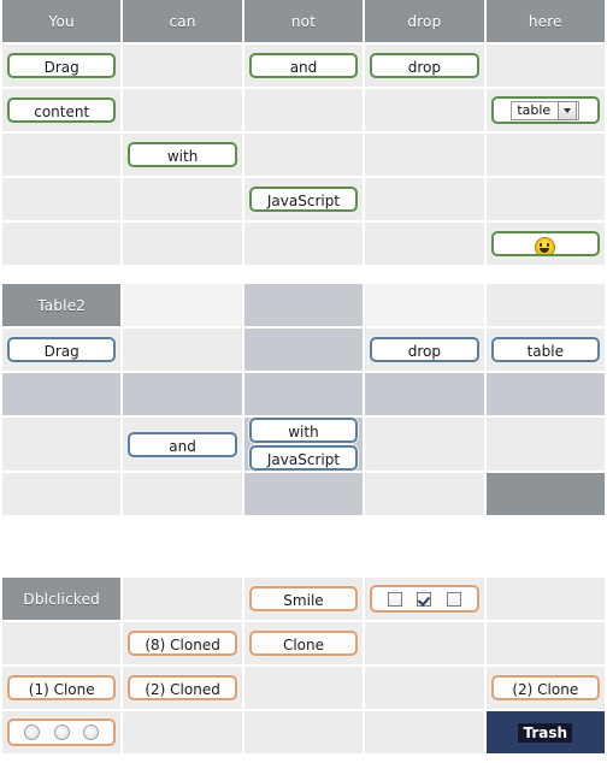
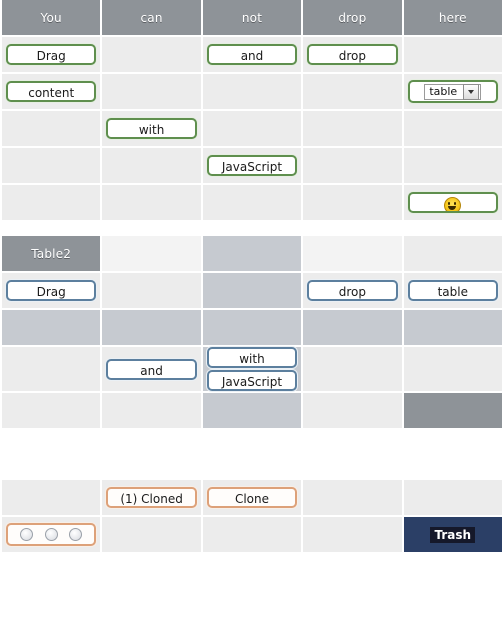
  You	can	not	drop	here
  Drag		and	drop
  content				table
  	with
  		JavaScript
  Table2
  Drag			drop	table
  	and	with JavaScript
- Dblclicked		Smile
- 	(8) Cloned	Clone
+ 	(1) Cloned	Clone
- (1) Clone	(2) Cloned			(2) Clone
  				Trash
